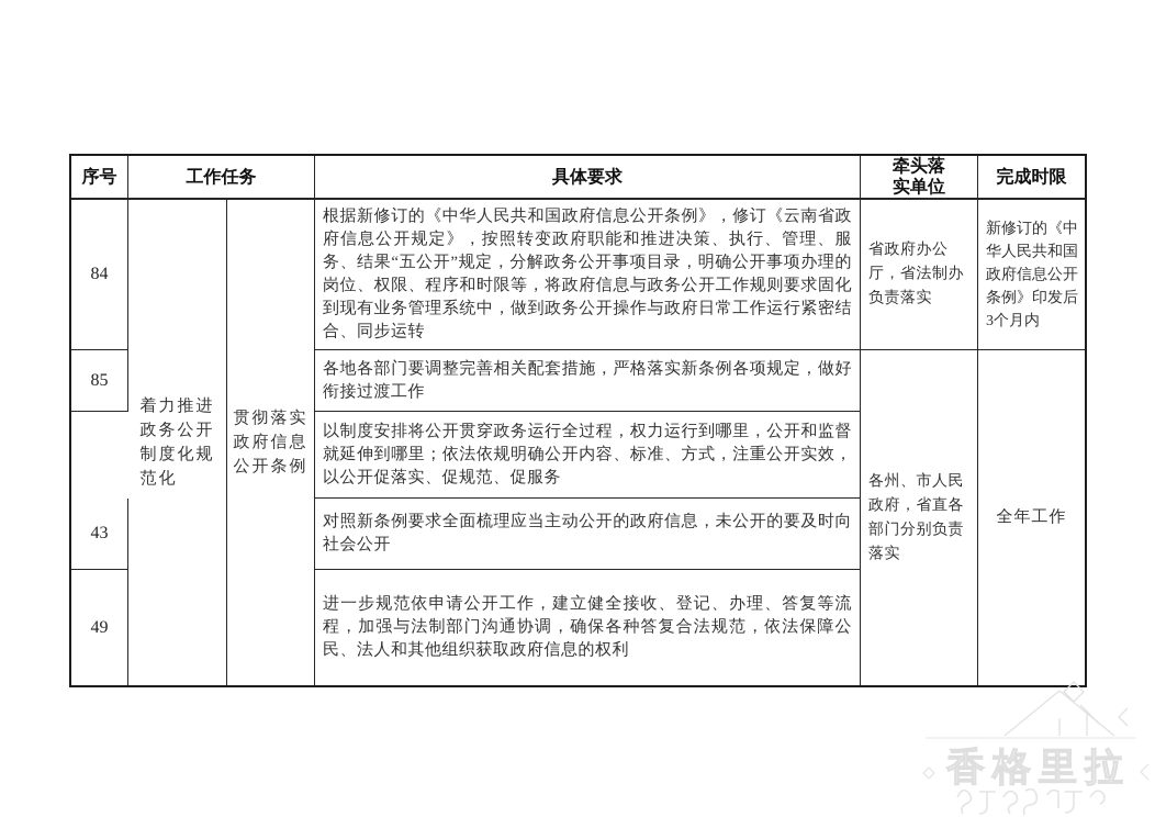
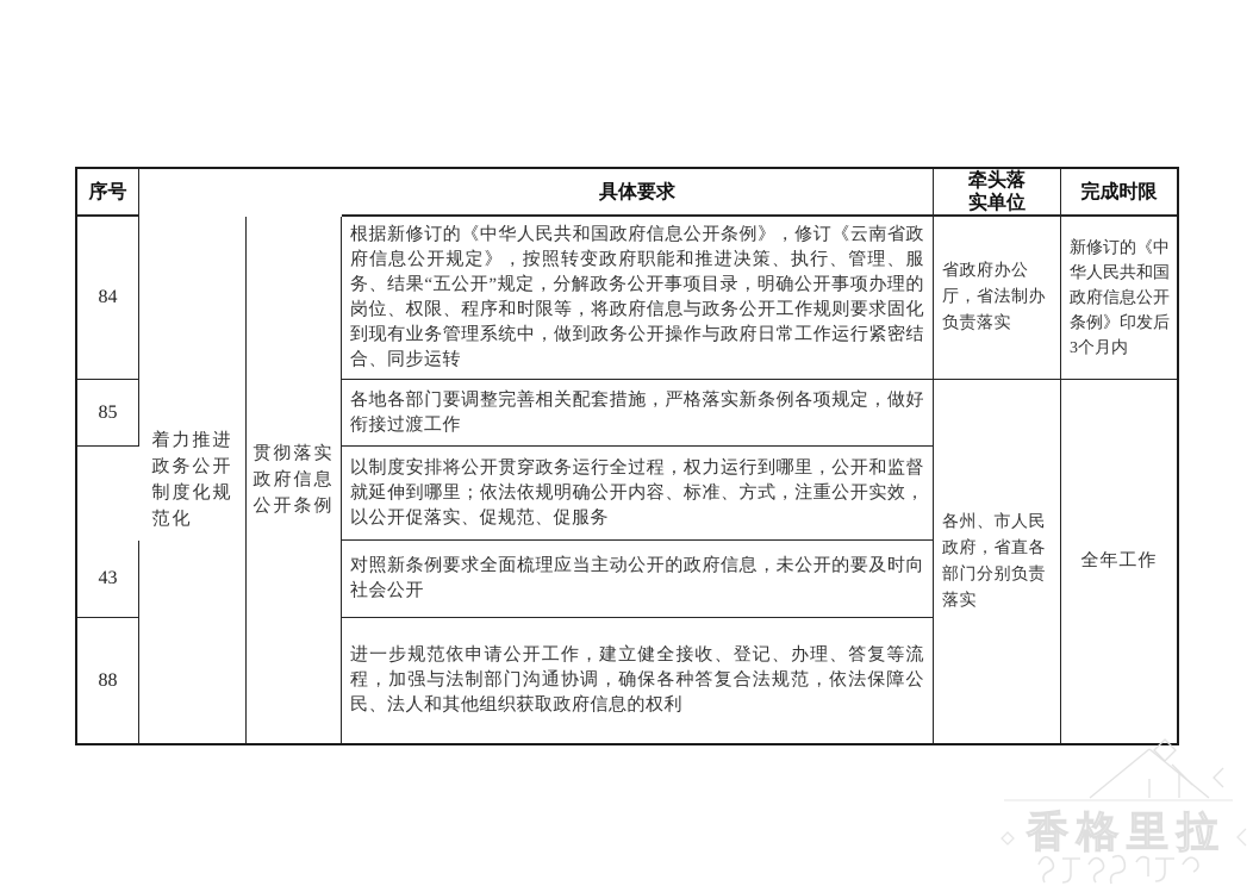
  序号
- 工作任务
  具体要求
  牵头落实单位
  完成时限
  84
  85
  43
- 49
+ 88
  着力推进政务公开制度化规范化
  贯彻落实政府信息公开条例
  根据新修订的《中华人民共和国政府信息公开条例》，修订《云南省政府信息公开规定》，按照转变政府职能和推进决策、执行、管理、服务、结果“五公开”规定，分解政务公开事项目录，明确公开事项办理的岗位、权限、程序和时限等，将政府信息与政务公开工作规则要求固化到现有业务管理系统中，做到政务公开操作与政府日常工作运行紧密结合、同步运转
  各地各部门要调整完善相关配套措施，严格落实新条例各项规定，做好衔接过渡工作
  以制度安排将公开贯穿政务运行全过程，权力运行到哪里，公开和监督就延伸到哪里；依法依规明确公开内容、标准、方式，注重公开实效，以公开促落实、促规范、促服务
  对照新条例要求全面梳理应当主动公开的政府信息，未公开的要及时向社会公开
  进一步规范依申请公开工作，建立健全接收、登记、办理、答复等流程，加强与法制部门沟通协调，确保各种答复合法规范，依法保障公民、法人和其他组织获取政府信息的权利
  省政府办公厅，省法制办负责落实
  各州、市人民政府，省直各部门分别负责落实
  新修订的《中华人民共和国政府信息公开条例》印发后3个月内
  全年工作
  香格里拉
